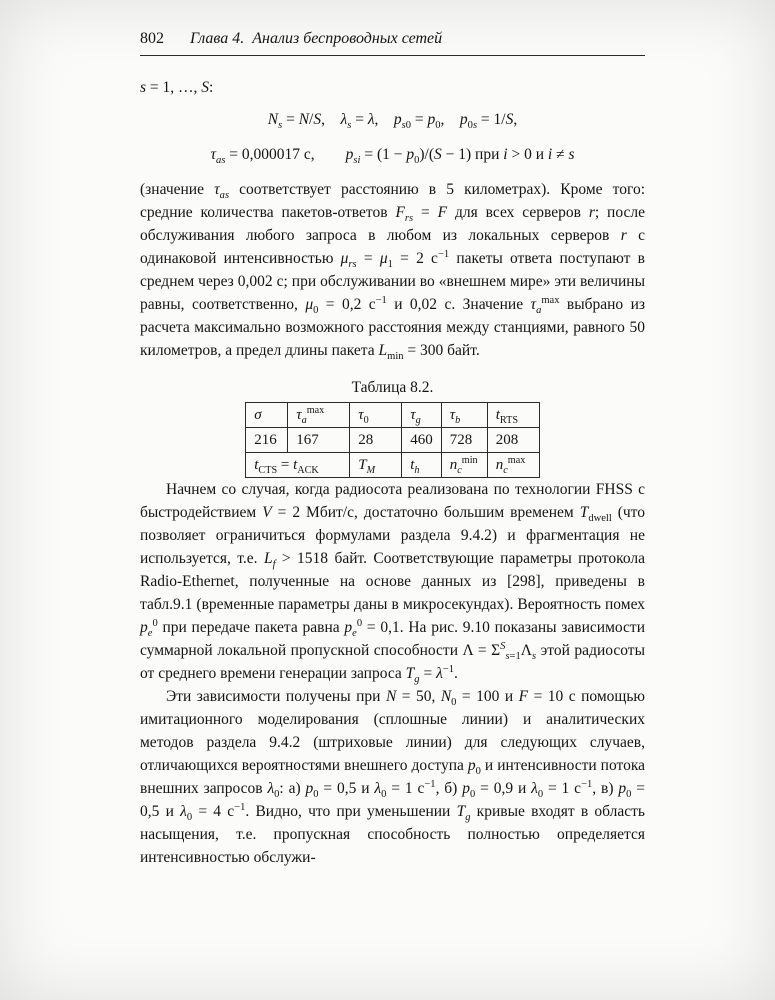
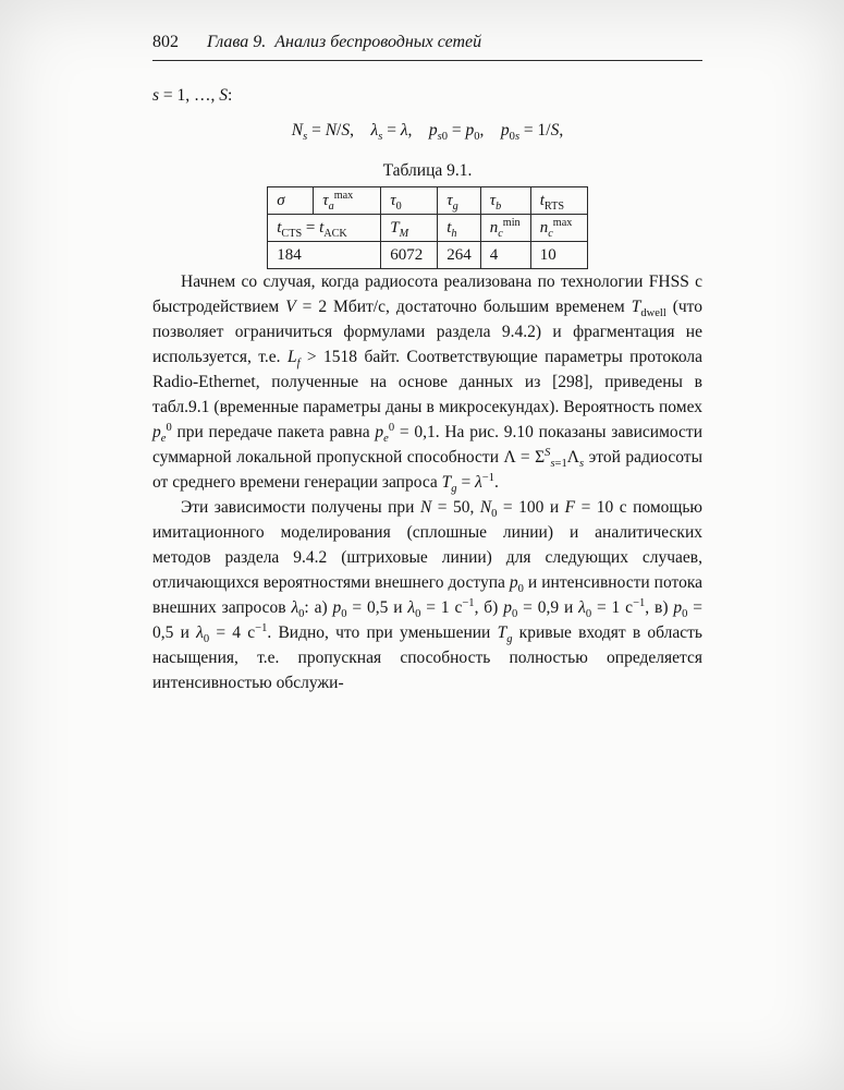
  802
- Глава 4. Анализ беспроводных сетей
+ Глава 9. Анализ беспроводных сетей
  s = 1, …, S:
  Ns = N/S, λs = λ, ps0 = p0, p0s = 1/S,
- τas = 0,000017 с, psi = (1 − p0)/(S − 1) при i > 0 и i ≠ s
- (значение τas соответствует расстоянию в 5 километрах). Кроме того: средние количества пакетов-ответов Frs = F для всех серверов r; после обслуживания любого запроса в любом из локальных серверов r с одинаковой интенсивностью μrs = μ1 = 2 с−1 пакеты ответа поступают в среднем через 0,002 с; при обслуживании во «внешнем мире» эти величины равны, соответственно, μ0 = 0,2 с−1 и 0,02 с. Значение τamax выбрано из расчета максимально возможного расстояния между станциями, равного 50 километров, а предел длины пакета Lmin = 300 байт.
- Таблица 8.2.
+ Таблица 9.1.
  σ	τamax	τ0	τg	τb	tRTS
- 216	167	28	460	728	208
  tCTS = tACK	TM	th	ncmin	ncmax
+ 184	6072	264	4	10
  Начнем со случая, когда радиосота реализована по технологии FHSS с быстродействием V = 2 Мбит/с, достаточно большим временем Tdwell (что позволяет ограничиться формулами раздела 9.4.2) и фрагментация не используется, т.е. Lf > 1518 байт. Соответствующие параметры протокола Radio-Ethernet, полученные на основе данных из [298], приведены в табл.9.1 (временные параметры даны в микросекундах). Вероятность помех pe0 при передаче пакета равна pe0 = 0,1. На рис. 9.10 показаны зависимости суммарной локальной пропускной способности Λ = ΣSs=1Λs этой радиосоты от среднего времени генерации запроса Tg = λ−1.
  Эти зависимости получены при N = 50, N0 = 100 и F = 10 с помощью имитационного моделирования (сплошные линии) и аналитических методов раздела 9.4.2 (штриховые линии) для следующих случаев, отличающихся вероятностями внешнего доступа p0 и интенсивности потока внешних запросов λ0: а) p0 = 0,5 и λ0 = 1 с−1, б) p0 = 0,9 и λ0 = 1 с−1, в) p0 = 0,5 и λ0 = 4 с−1. Видно, что при уменьшении Tg кривые входят в область насыщения, т.е. пропускная способность полностью определяется интенсивностью обслужи-
